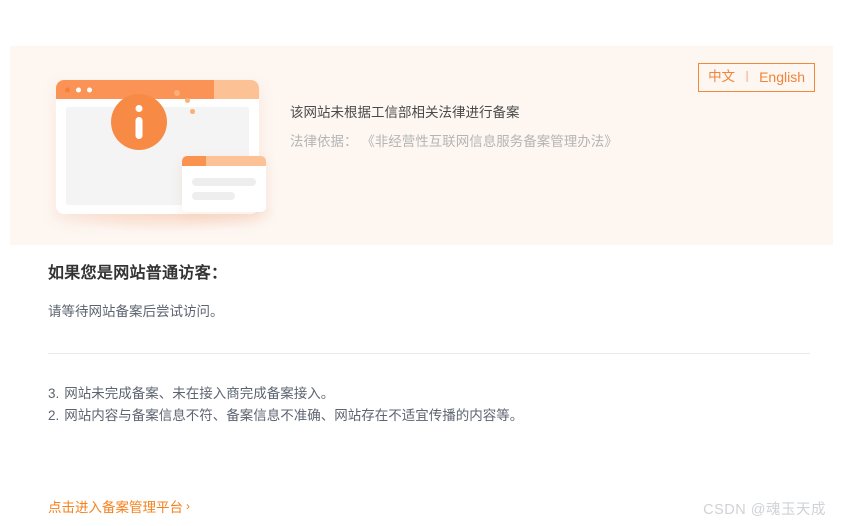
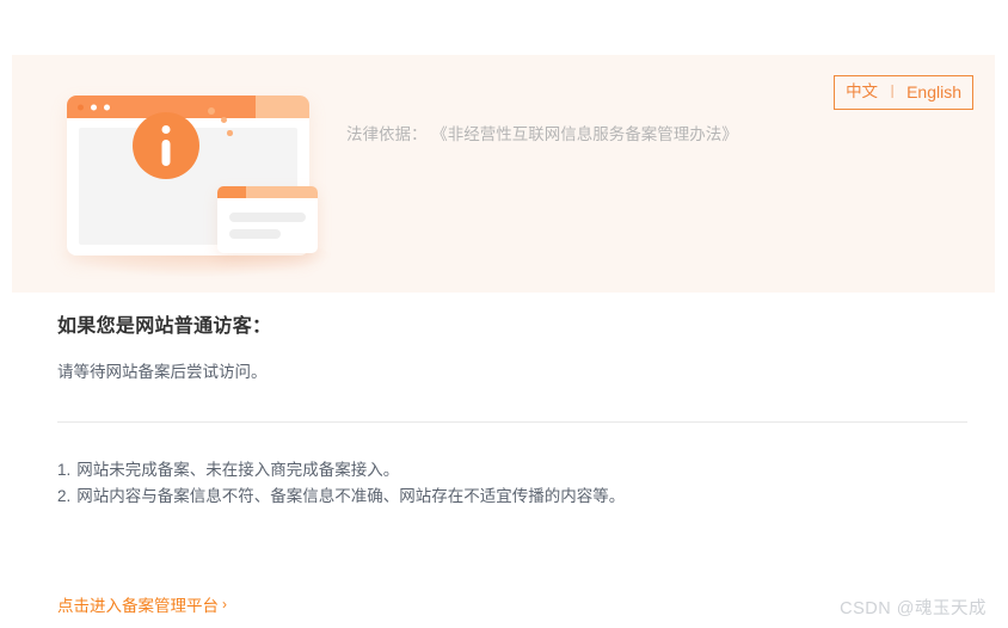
  中文
  丨
  English
- 该网站未根据工信部相关法律进行备案
  法律依据： 《非经营性互联网信息服务备案管理办法》
  如果您是网站普通访客：
  请等待网站备案后尝试访问。
- 3.
+ 1.
  网站未完成备案、未在接入商完成备案接入。
  2.
  网站内容与备案信息不符、备案信息不准确、网站存在不适宜传播的内容等。
  点击进入备案管理平台
  ›
  CSDN @魂玉天成
